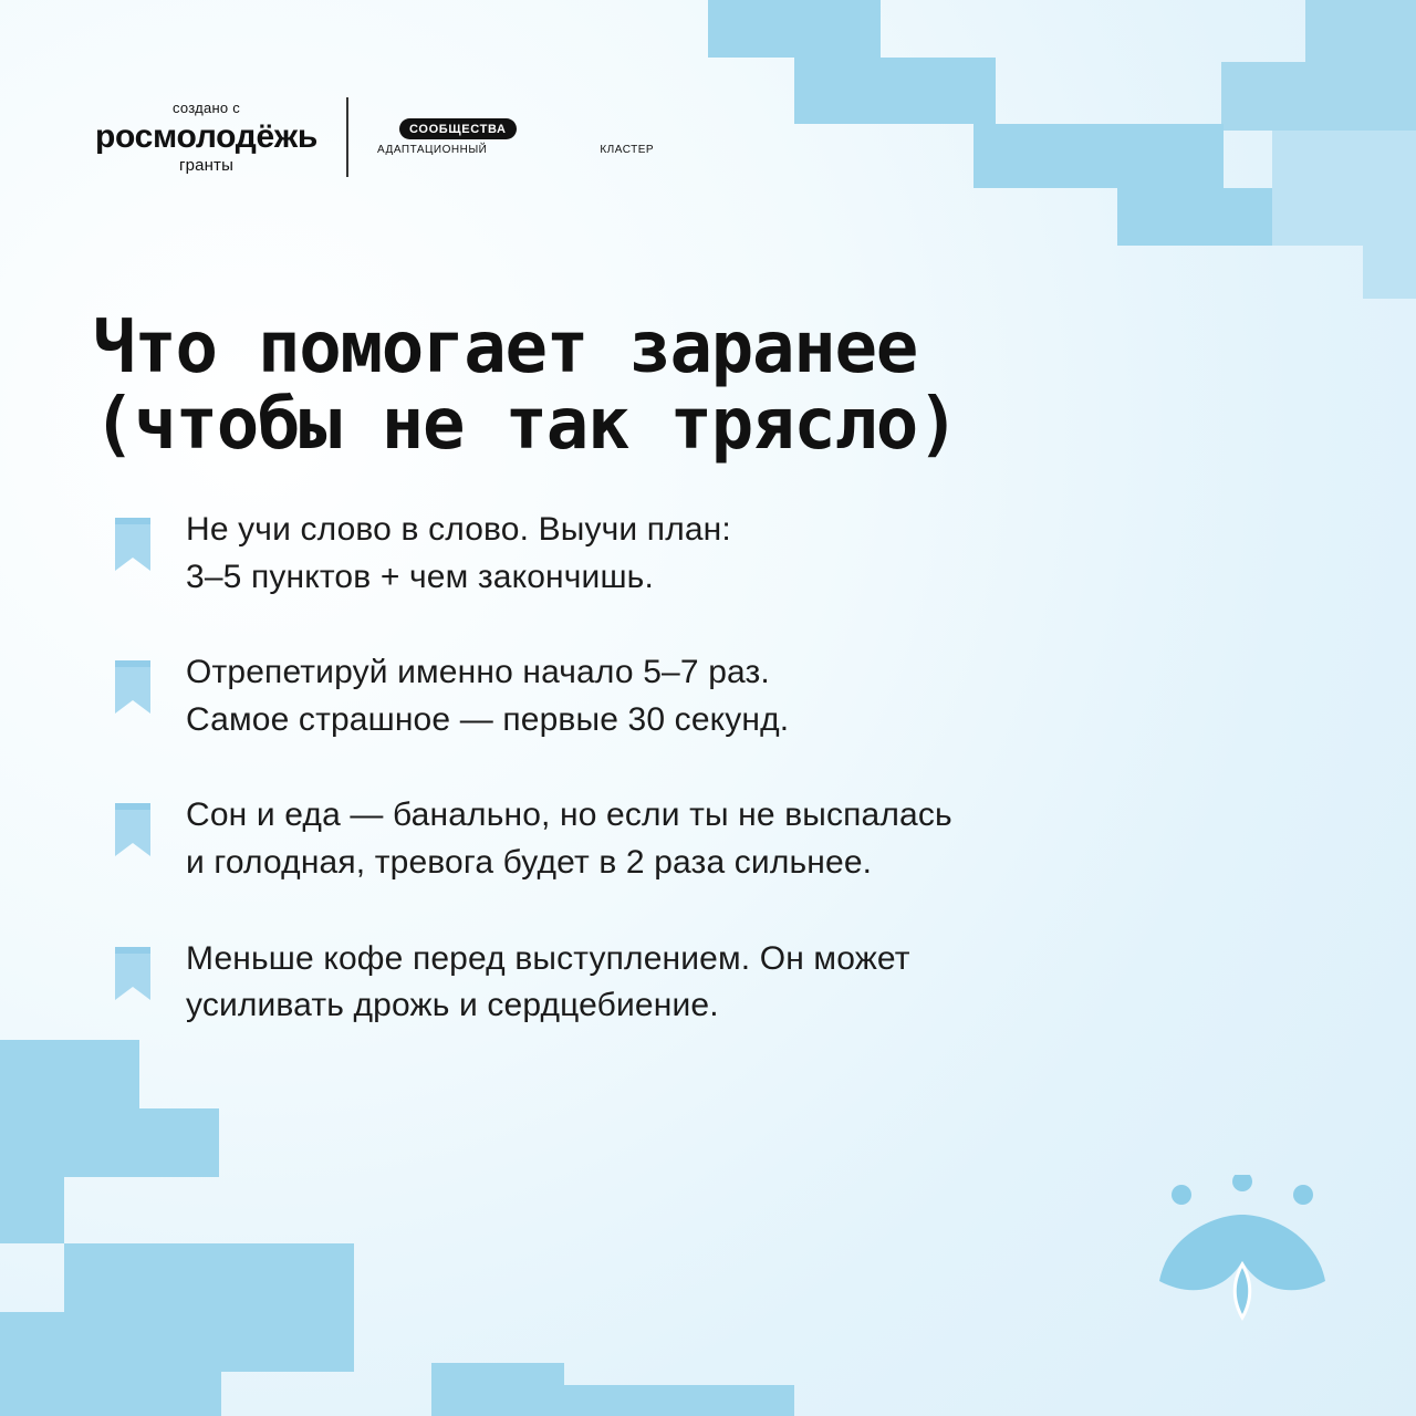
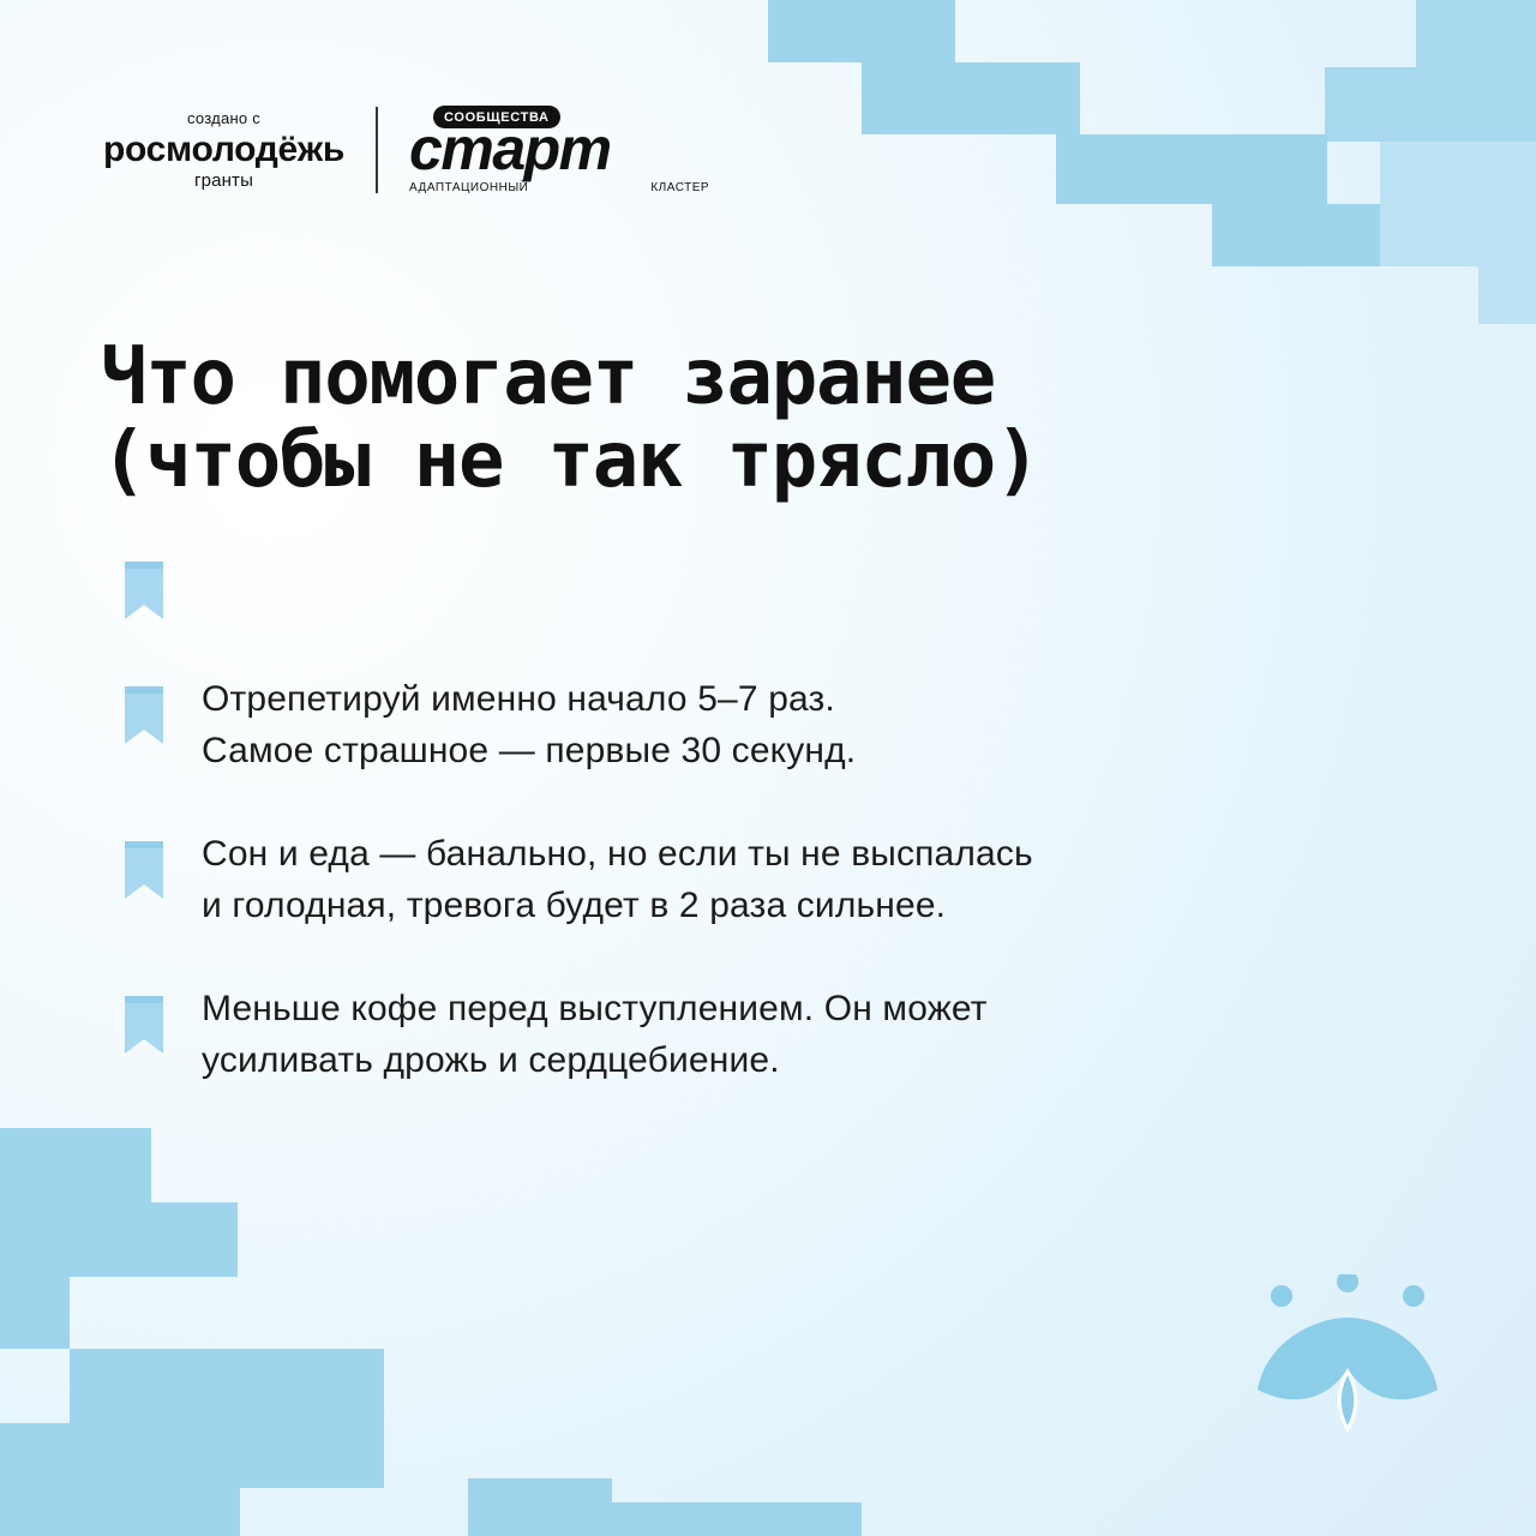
  создано с
  росмолодёжь
  гранты
  СООБЩЕСТВА
+ старт
  АДАПТАЦИОННЫЙ
  КЛАСТЕР
  Что помогает заранее
  (чтобы не так трясло)
- Не учи слово в слово. Выучи план:
- 3–5 пунктов + чем закончишь.
  Отрепетируй именно начало 5–7 раз.
  Самое страшное — первые 30 секунд.
  Сон и еда — банально, но если ты не выспалась
  и голодная, тревога будет в 2 раза сильнее.
  Меньше кофе перед выступлением. Он может
  усиливать дрожь и сердцебиение.
